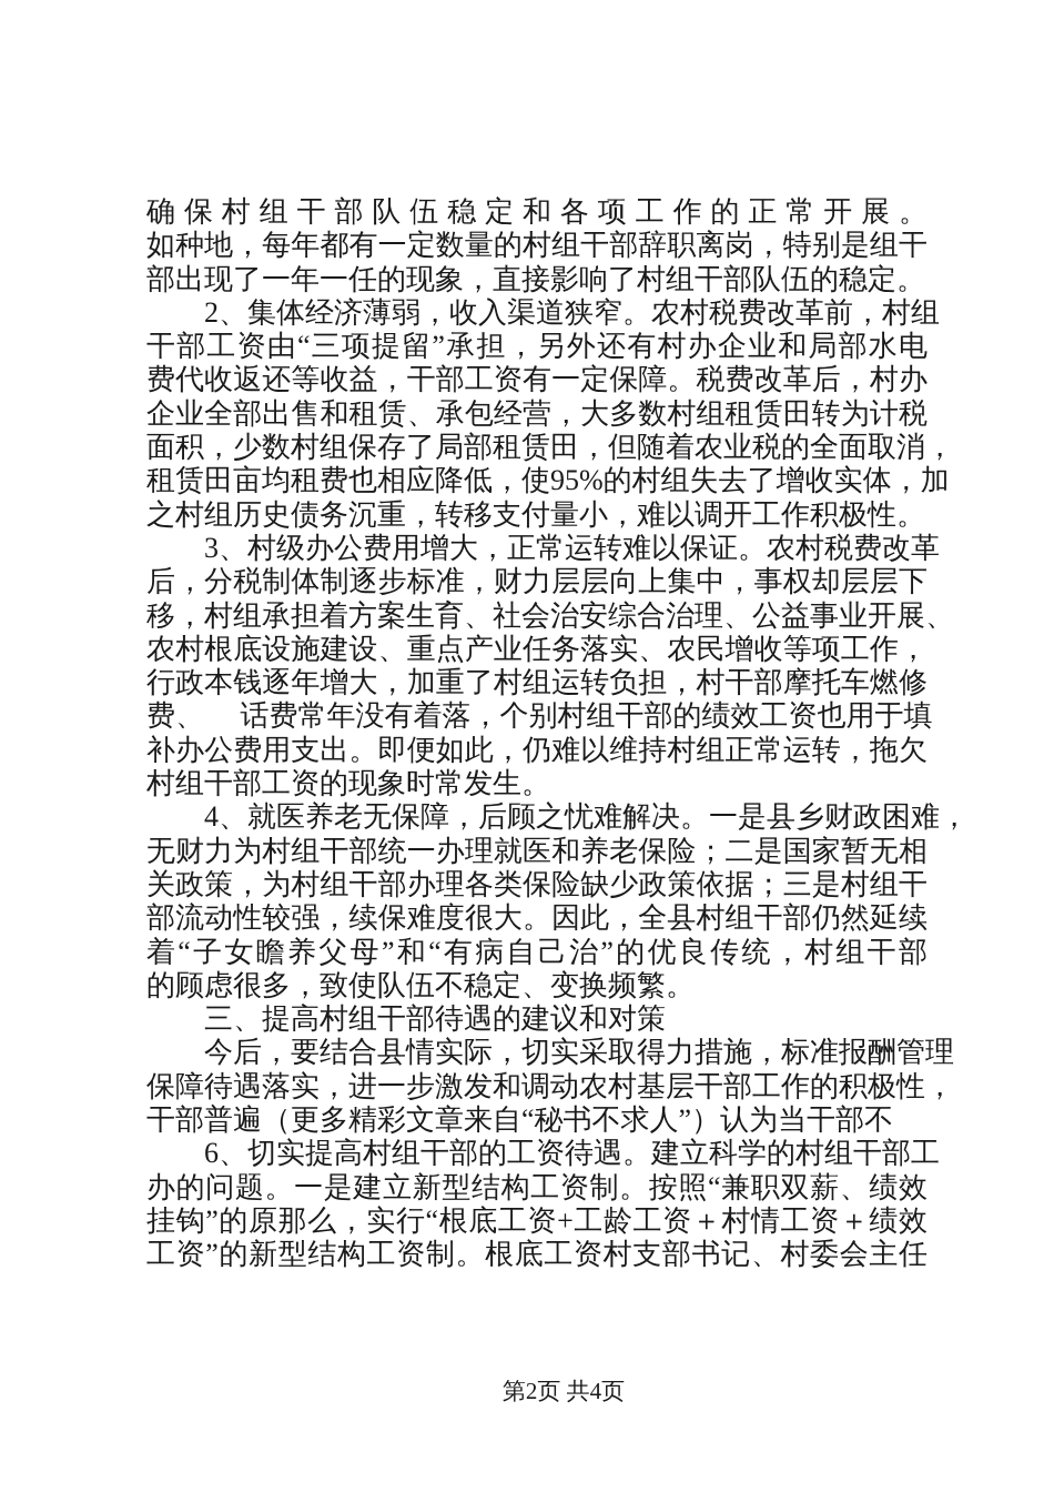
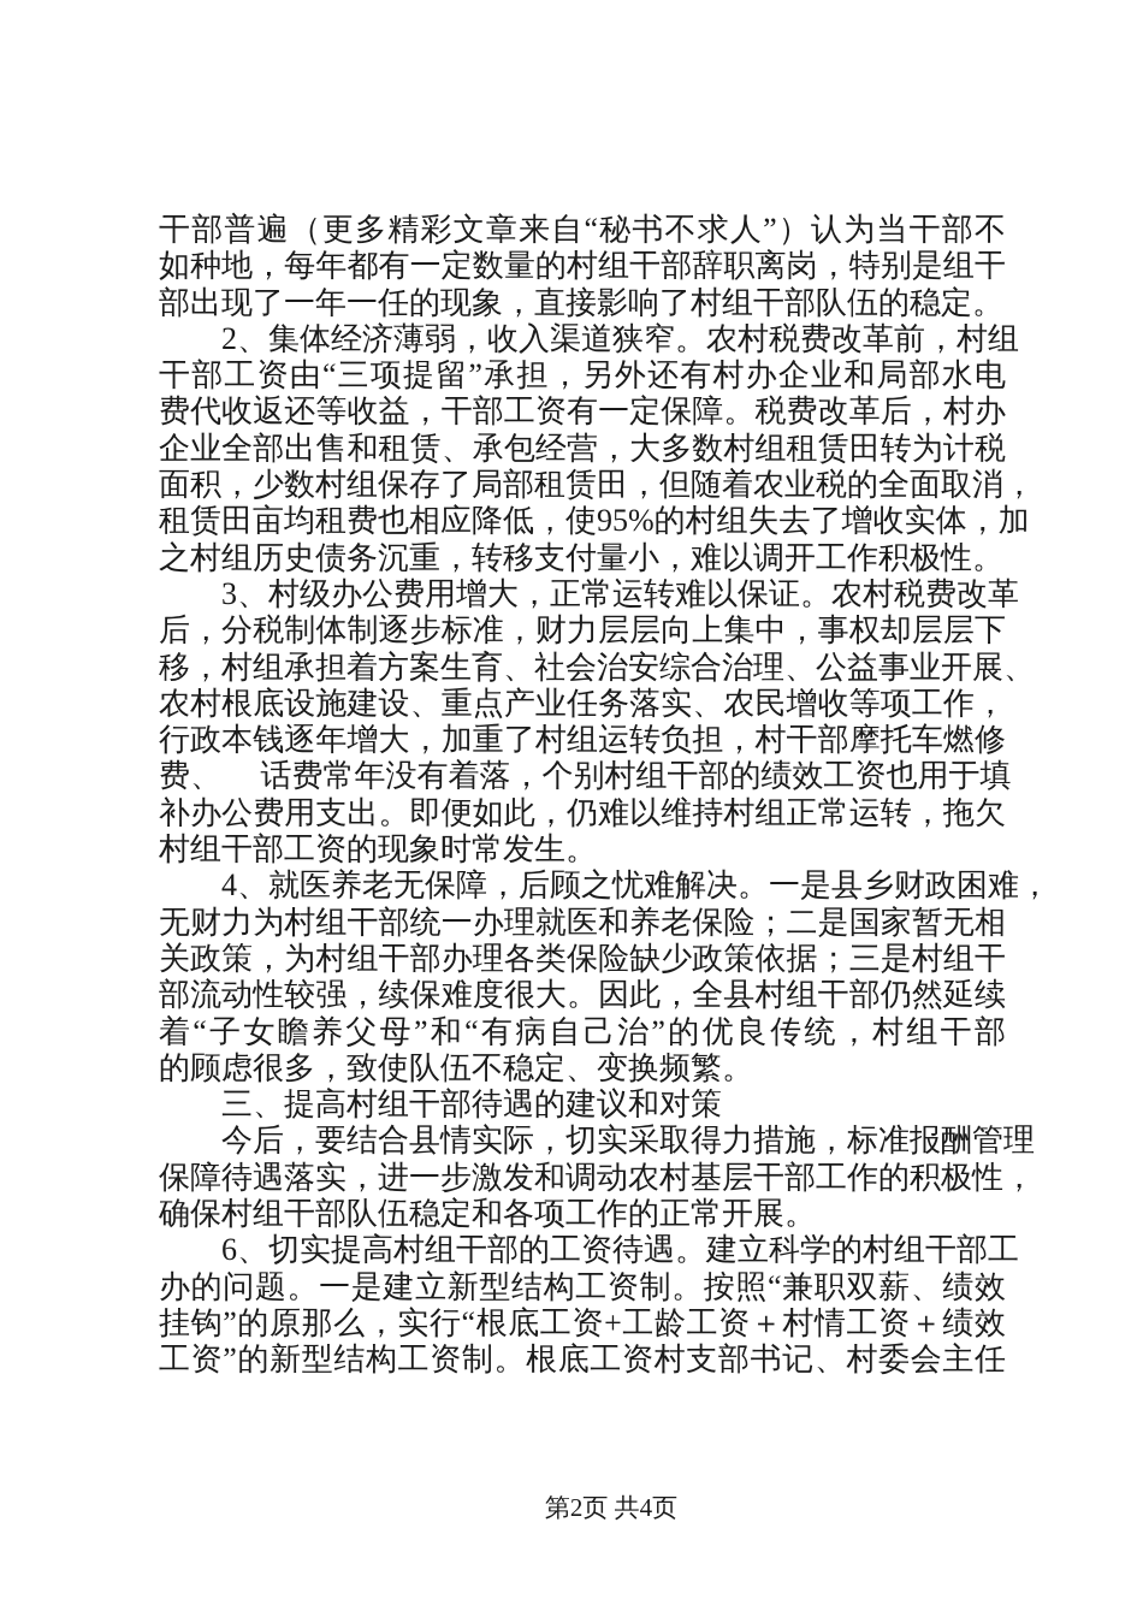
- 确保村组干部队伍稳定和各项工作的正常开展。
+ 干部普遍（更多精彩文章来自“秘书不求人”）认为当干部不
  如种地，每年都有一定数量的村组干部辞职离岗，特别是组干
  部出现了一年一任的现象，直接影响了村组干部队伍的稳定。
  2、集体经济薄弱，收入渠道狭窄。农村税费改革前，村组
  干部工资由“三项提留”承担，另外还有村办企业和局部水电
  费代收返还等收益，干部工资有一定保障。税费改革后，村办
  企业全部出售和租赁、承包经营，大多数村组租赁田转为计税
  面积，少数村组保存了局部租赁田，但随着农业税的全面取消，
  租赁田亩均租费也相应降低，使95%的村组失去了增收实体，加
  之村组历史债务沉重，转移支付量小，难以调开工作积极性。
  3、村级办公费用增大，正常运转难以保证。农村税费改革
  后，分税制体制逐步标准，财力层层向上集中，事权却层层下
  移，村组承担着方案生育、社会治安综合治理、公益事业开展、
  农村根底设施建设、重点产业任务落实、农民增收等项工作，
  行政本钱逐年增大，加重了村组运转负担，村干部摩托车燃修
  费、 话费常年没有着落，个别村组干部的绩效工资也用于填
  补办公费用支出。即便如此，仍难以维持村组正常运转，拖欠
  村组干部工资的现象时常发生。
  4、就医养老无保障，后顾之忧难解决。一是县乡财政困难，
  无财力为村组干部统一办理就医和养老保险；二是国家暂无相
  关政策，为村组干部办理各类保险缺少政策依据；三是村组干
  部流动性较强，续保难度很大。因此，全县村组干部仍然延续
  着“子女瞻养父母”和“有病自己治”的优良传统，村组干部
  的顾虑很多，致使队伍不稳定、变换频繁。
  三、提高村组干部待遇的建议和对策
  今后，要结合县情实际，切实采取得力措施，标准报酬管理
  保障待遇落实，进一步激发和调动农村基层干部工作的积极性，
- 干部普遍（更多精彩文章来自“秘书不求人”）认为当干部不
+ 确保村组干部队伍稳定和各项工作的正常开展。
  6、切实提高村组干部的工资待遇。建立科学的村组干部工
  办的问题。一是建立新型结构工资制。按照“兼职双薪、绩效
  挂钩”的原那么，实行“根底工资+工龄工资＋村情工资＋绩效
  工资”的新型结构工资制。根底工资村支部书记、村委会主任
  第2页 共4页
